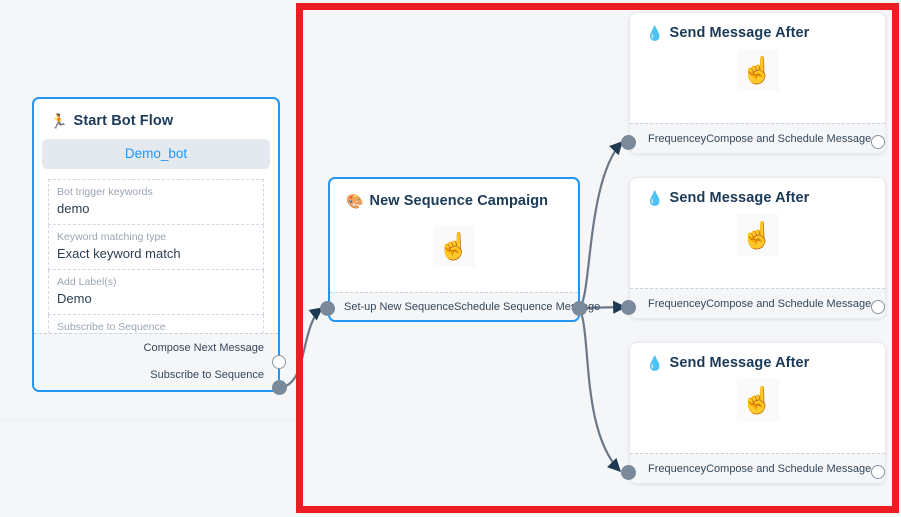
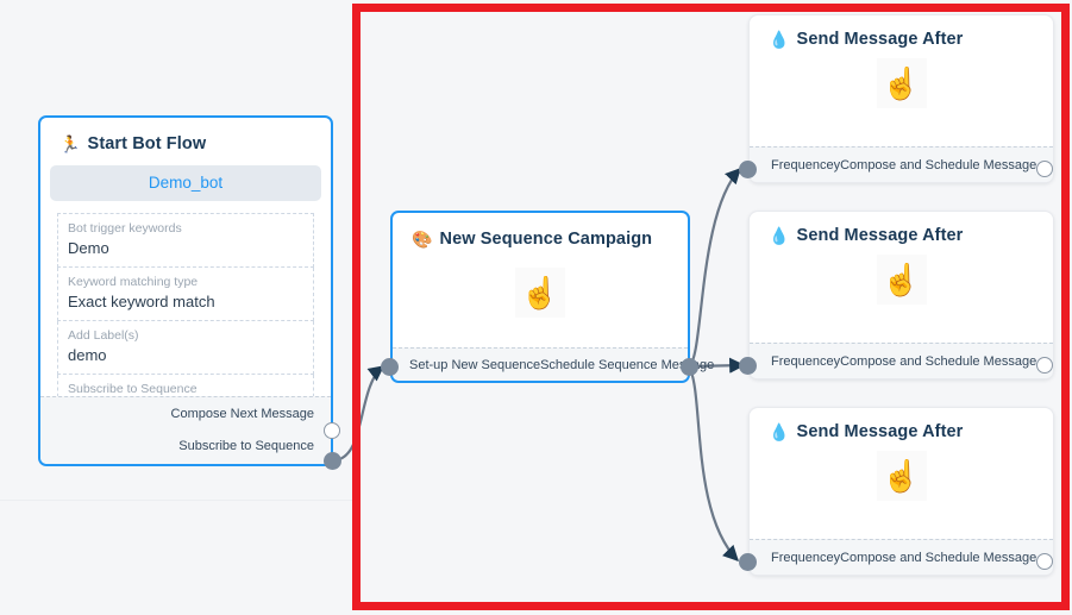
  🏃
  Start Bot Flow
  Demo_bot
  Bot trigger keywords
- demo
+ Demo
  Keyword matching type
  Exact keyword match
  Add Label(s)
- Demo
+ demo
  Subscribe to Sequence
  Compose Next Message
  Subscribe to Sequence
  🎨
  New Sequence Campaign
  ☝
  Set-up New Sequence
  Schedule Sequence Mege
  💧
  Send Message After
  ☝
  Frequencey
  Compose and Schedule Message
  💧
  Send Message After
  ☝
  Frequencey
  Compose and Schedule Message
  💧
  Send Message After
  ☝
  Frequencey
  Compose and Schedule Message
